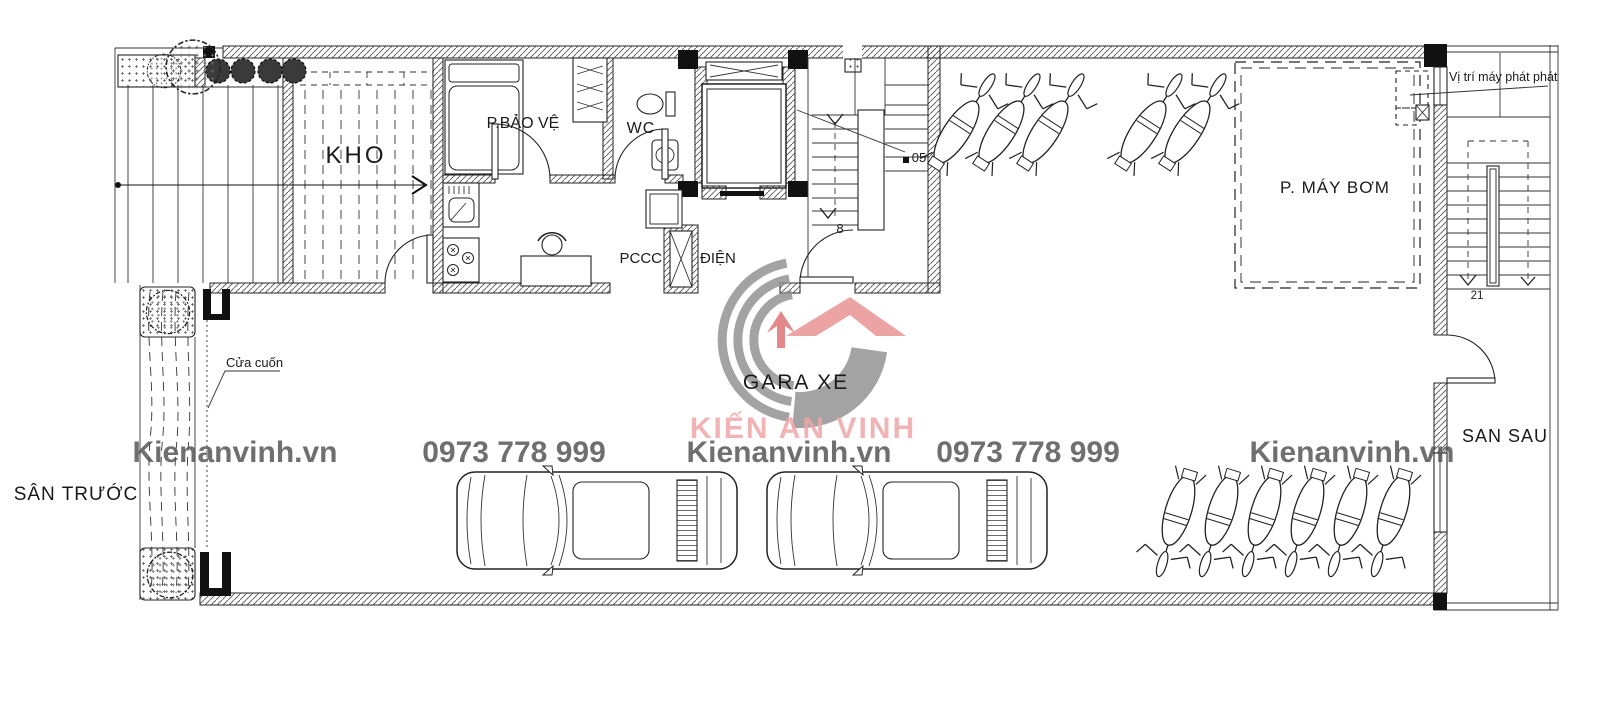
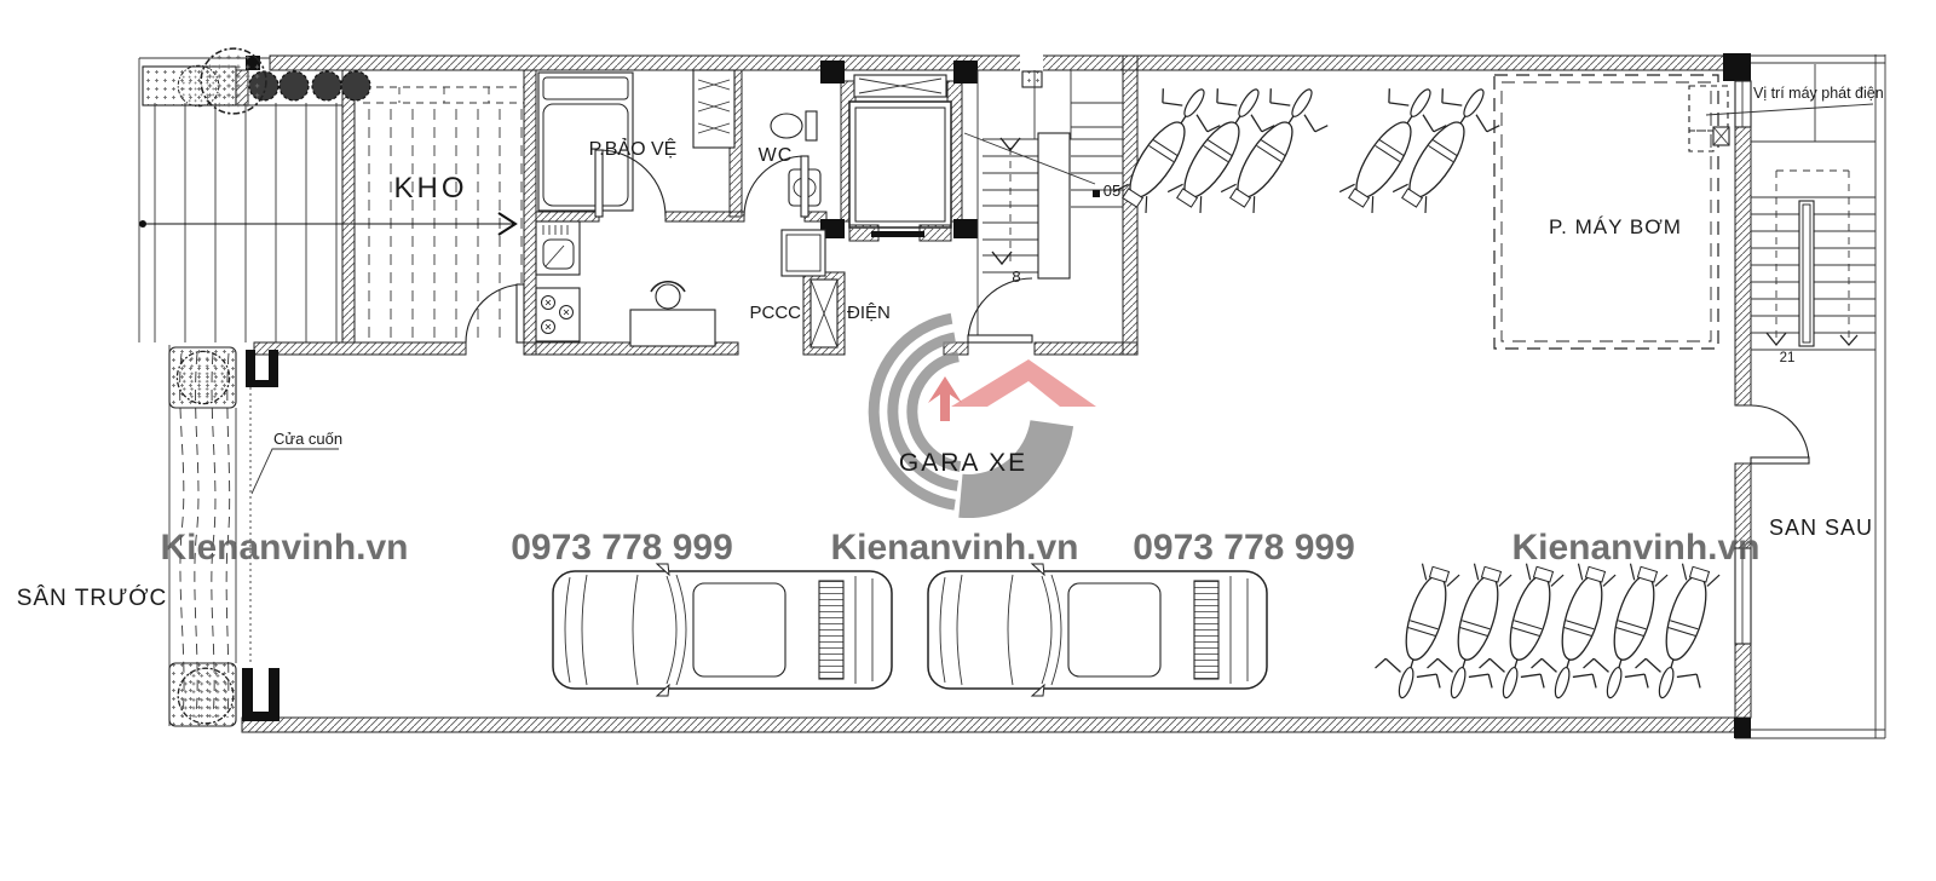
  KHO
  P.BẢO VỆ
  WC
  PCCC
  ĐIỆN
  GARA XE
  P. MÁY BƠM
  SÂN TRƯỚC
  SAN SAU
  Cửa cuốn
- Vị trí máy phát phát
+ Vị trí máy phát điện
  05
  8
  21
- KIẾN AN VINH
  Kienanvinh.vn
  0973 778 999
  Kienanvinh.vn
  0973 778 999
  Kienanvinh.vn
